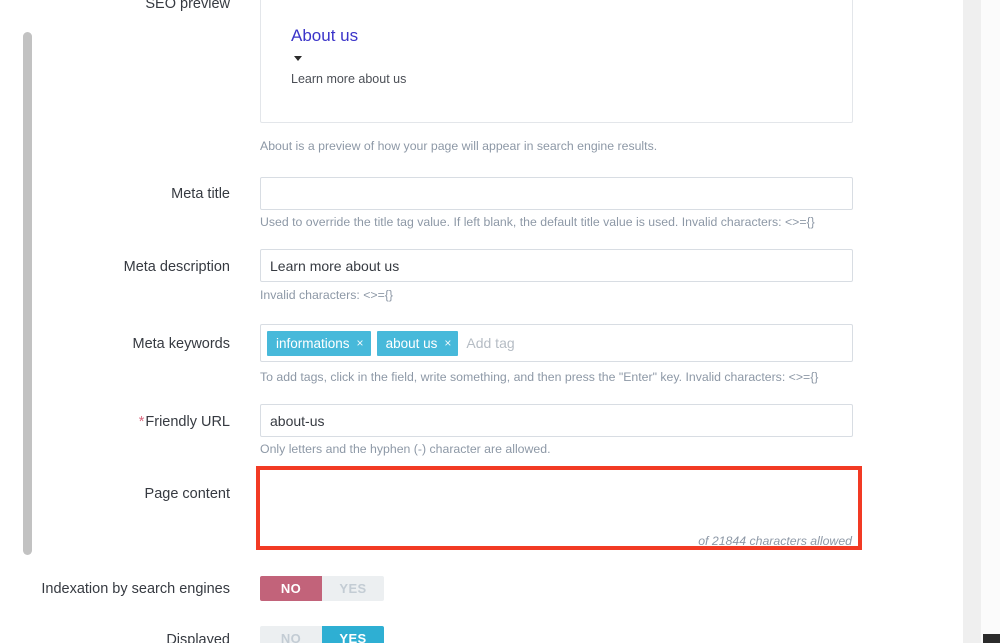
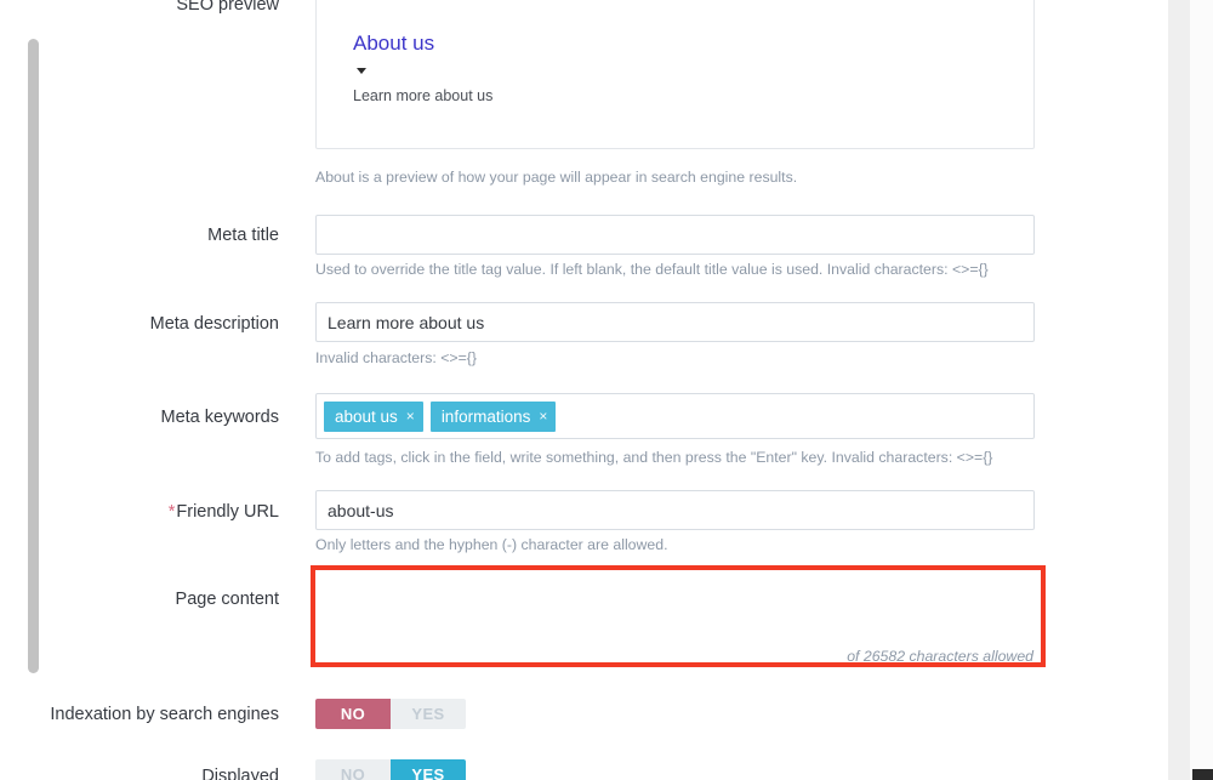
  SEO preview
  About us
  Learn more about us
  About is a preview of how your page will appear in search engine results.
  Meta title
  Used to override the title tag value. If left blank, the default title value is used. Invalid characters: <>={}
  Meta description
  Learn more about us
  Invalid characters: <>={}
  Meta keywords
- informations
+ about us
  ×
- about us
+ informations
  ×
- Add tag
  To add tags, click in the field, write something, and then press the "Enter" key. Invalid characters: <>={}
  *Friendly URL
  about-us
  Only letters and the hyphen (-) character are allowed.
  Page content
- of 21844 characters allowed
+ of 26582 characters allowed
  Indexation by search engines
  NO
  YES
  Displayed
  NO
  YES
